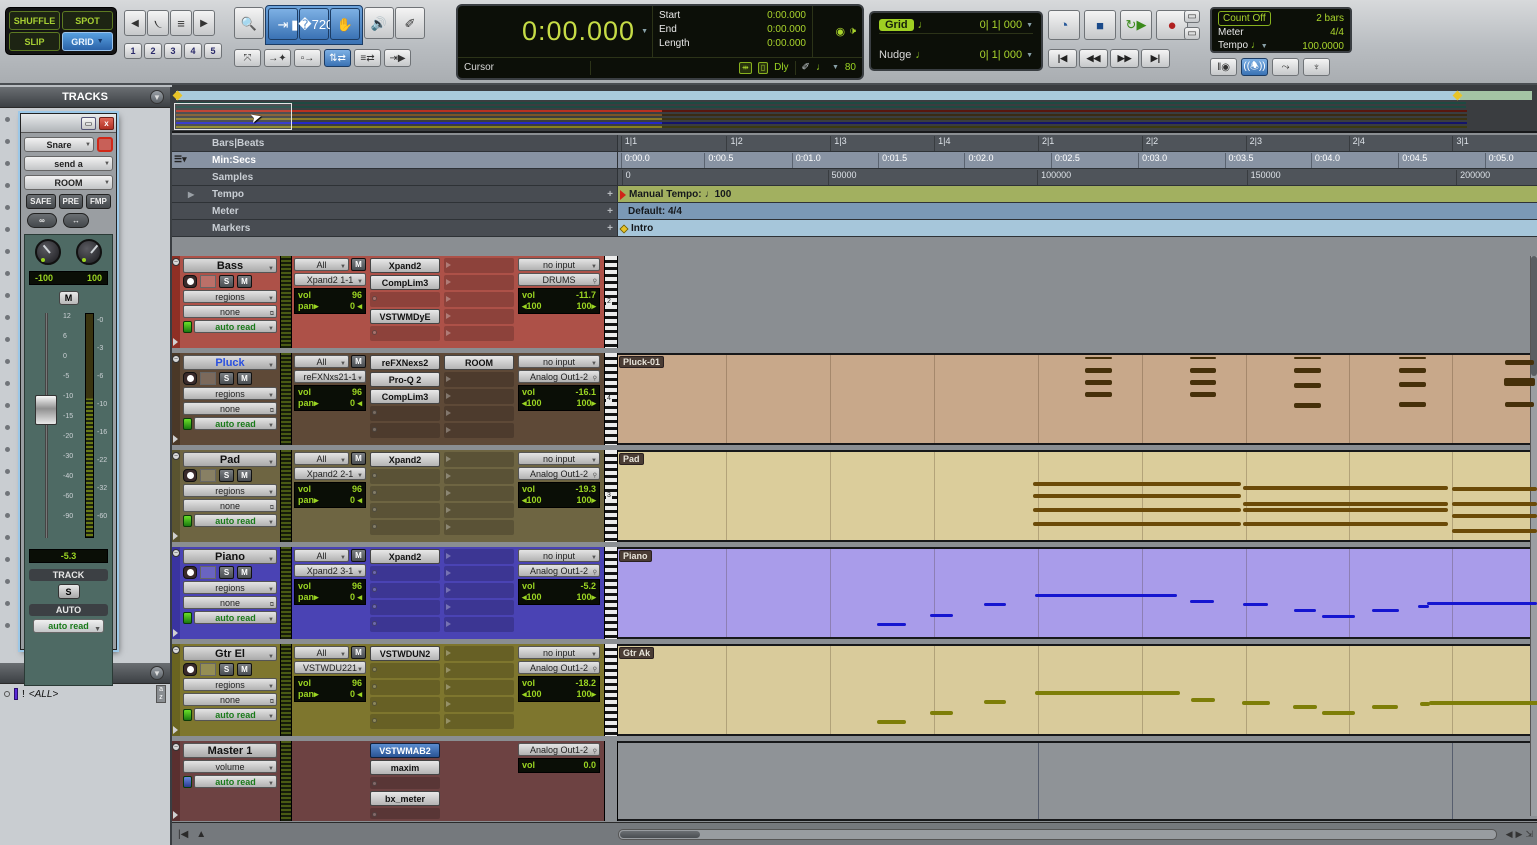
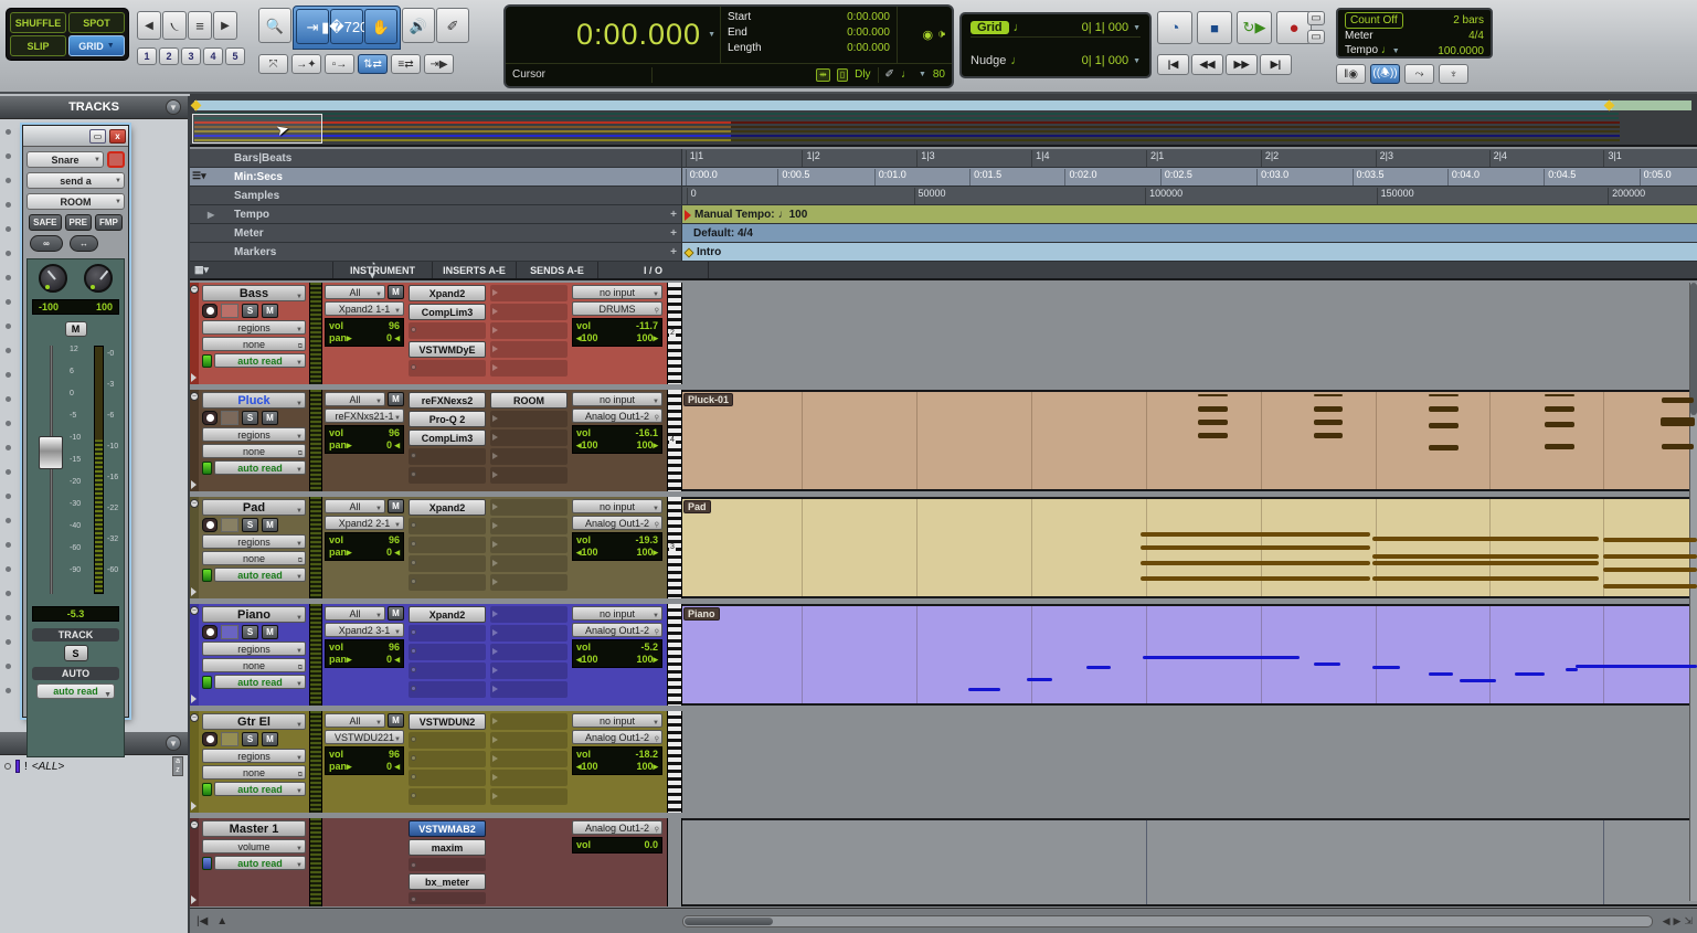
  SHUFFLE
  SPOT
  SLIP
  GRID
  ◀
  ᭥
  ≡
  ▶
  1
  2
  3
  4
  5
  🔍
  ⇥
  ✋
  🔊
  ✐
  ⤧
  →✦
  ▫→
  ⇅⇄
  ≡⇄
  ⇥▶
  0:00.000
  Start
  0:00.000
  End
  0:00.000
  Length
  0:00.000
  ◉
  🕩
  Cursor
  ⇻
  ▯
  Dly
  ✐
  ♩
  80
  Grid
  ♩
  0| 1| 000
  Nudge
  ♩
  0| 1| 000
  ◔
  ■
  ↻▶
  ●
  ▭
  ▭
  |◀
  ◀◀
  ▶▶
  ▶|
  Count Off
  2 bars
  Meter
  4/4
  Tempo ♩
  100.0000
  ‖◉
  ((🕭))
  ⤳
  ♆
  TRACKS
  ▼
  ▼
  !
  <ALL>
  ▭
  x
  Snare
  send a
  ROOM
  SAFE
  PRE
  FMP
  ∞
  ↔
  -100
  100
  M
  -5.3
  TRACK
  S
  AUTO
  auto read
  Bars|Beats
  1|1
  1|2
  1|3
  1|4
  2|1
  2|2
  2|3
  2|4
  3|1
  ☰▾
  Min:Secs
  0:00.0
  0:00.5
  0:01.0
  0:01.5
  0:02.0
  0:02.5
  0:03.0
  0:03.5
  0:04.0
  0:04.5
  0:05.0
  Samples
  0
  50000
  100000
  150000
  200000
  ▶
  Tempo
  +
  Manual Tempo:
  ♩100
  Meter
  +
  Default: 4/4
  Markers
  +
  Intro
+ ▦▾
+ ◔ ▾
+ INSTRUMENT
+ INSERTS A-E
+ SENDS A-E
+ I / O
  Bass
  S
  M
  regions
  none
  auto read
  All
  M
  Xpand2 1-1
  vol
  96
  pan▸
  0 ◂
  Xpand2
  CompLim3
  VSTWMDyE
  no input
  DRUMS
  vol
  -11.7
  ◂100
  100▸
  Pluck
  S
  M
  regions
  none
  auto read
  All
  M
  reFXNxs21-1
  vol
  96
  pan▸
  0 ◂
  reFXNexs2
  Pro-Q 2
  CompLim3
  ROOM
  no input
  Analog Out1-2
  vol
  -16.1
  ◂100
  100▸
  Pluck-01
  Pad
  S
  M
  regions
  none
  auto read
  All
  M
  Xpand2 2-1
  vol
  96
  pan▸
  0 ◂
  Xpand2
  no input
  Analog Out1-2
  vol
  -19.3
  ◂100
  100▸
  Pad
  Piano
  S
  M
  regions
  none
  auto read
  All
  M
  Xpand2 3-1
  vol
  96
  pan▸
  0 ◂
  Xpand2
  no input
  Analog Out1-2
  vol
  -5.2
  ◂100
  100▸
  Piano
  Gtr El
  S
  M
  regions
  none
  auto read
  All
  M
  VSTWDU221
  vol
  96
  pan▸
  0 ◂
  VSTWDUN2
  no input
  Analog Out1-2
  vol
  -18.2
  ◂100
  100▸
- Gtr Ak
  Master 1
  volume
  auto read
  VSTWMAB2
  maxim
  bx_meter
  Analog Out1-2
  vol
  0.0
  |◀
  ▲
  ◀
  ▶
  ⇲
